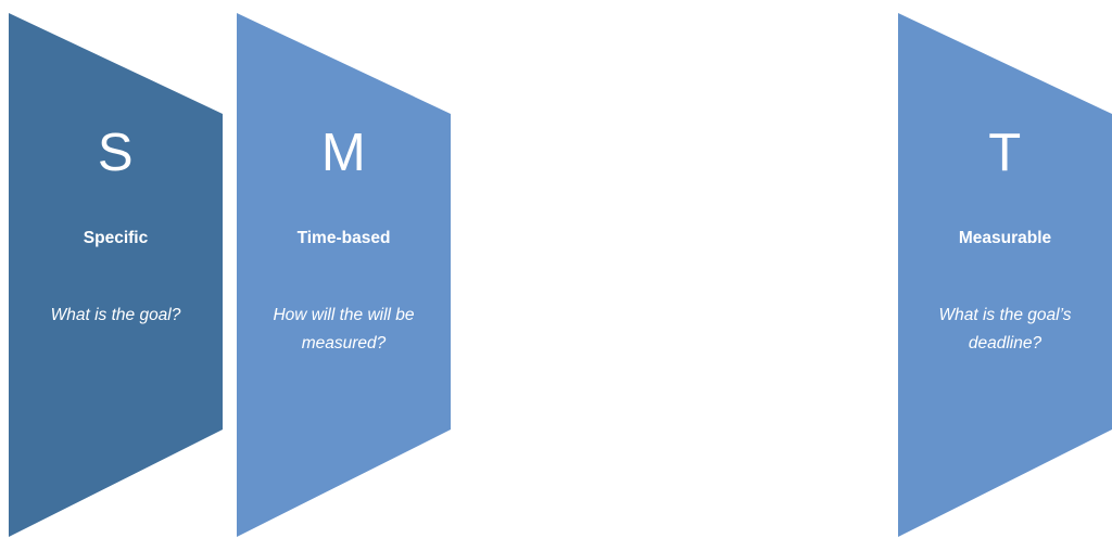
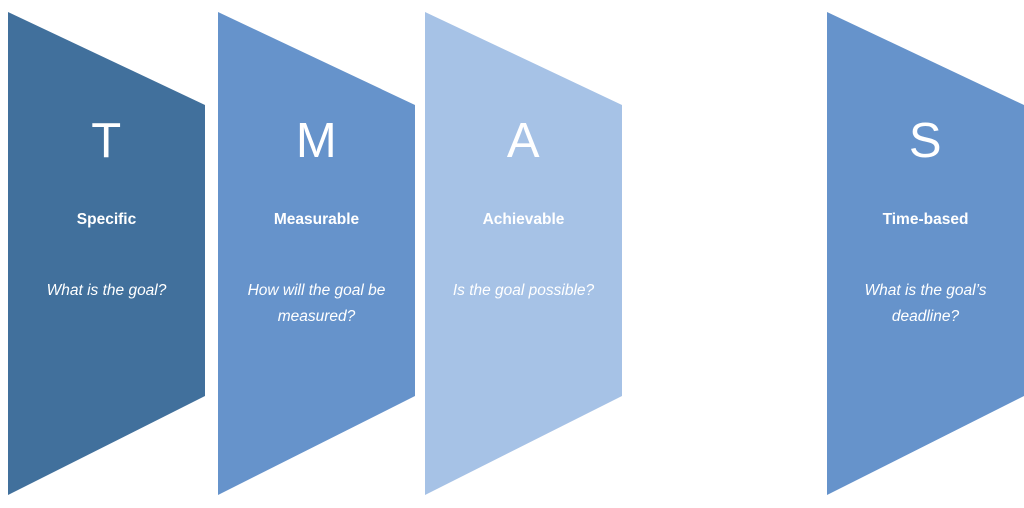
- S
+ T
  Specific
  What is the goal?
  M
- Time-based
+ Measurable
- How will the will be measured?
+ How will the goal be measured?
+ A
+ Achievable
+ Is the goal possible?
- T
+ S
- Measurable
+ Time-based
  What is the goal’s deadline?
